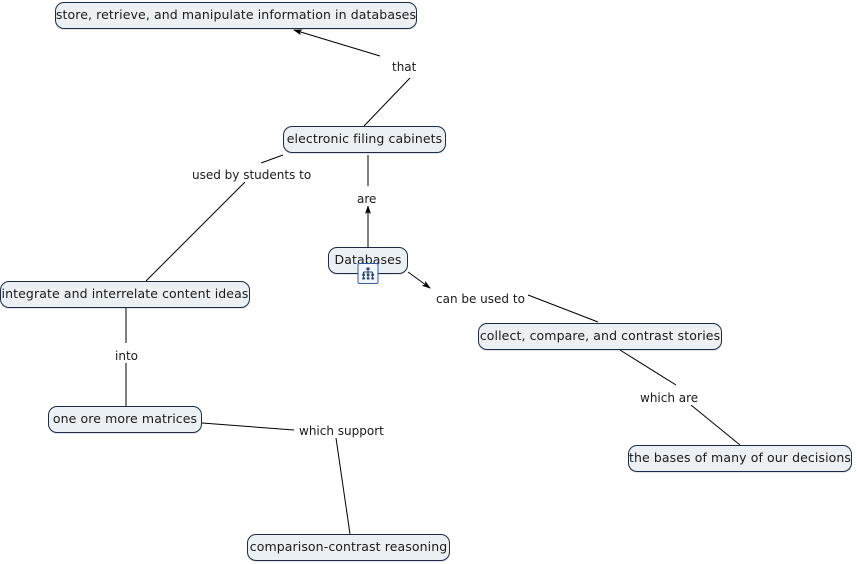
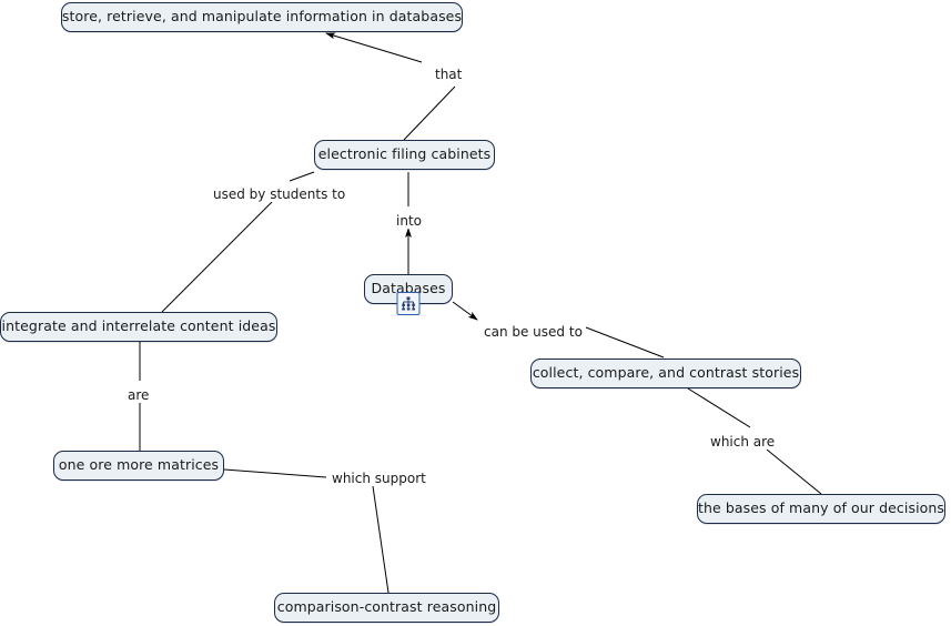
  store, retrieve, and manipulate information in databases
  electronic filing cabinets
  Databases
  integrate and interrelate content ideas
  collect, compare, and contrast stories
  one ore more matrices
  the bases of many of our decisions
  comparison-contrast reasoning
  that
  used by students to
- are
+ into
  can be used to
- into
+ are
  which are
  which support
